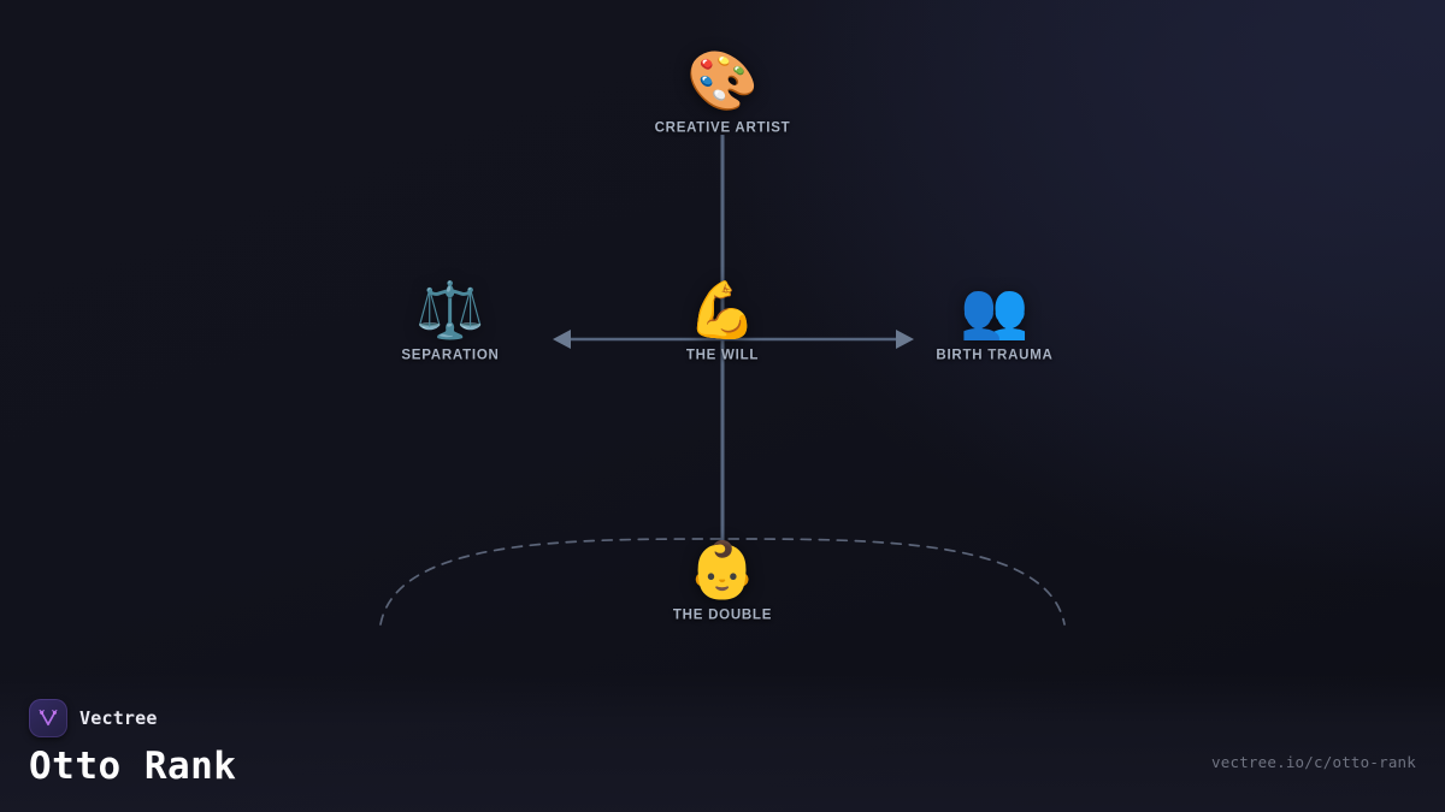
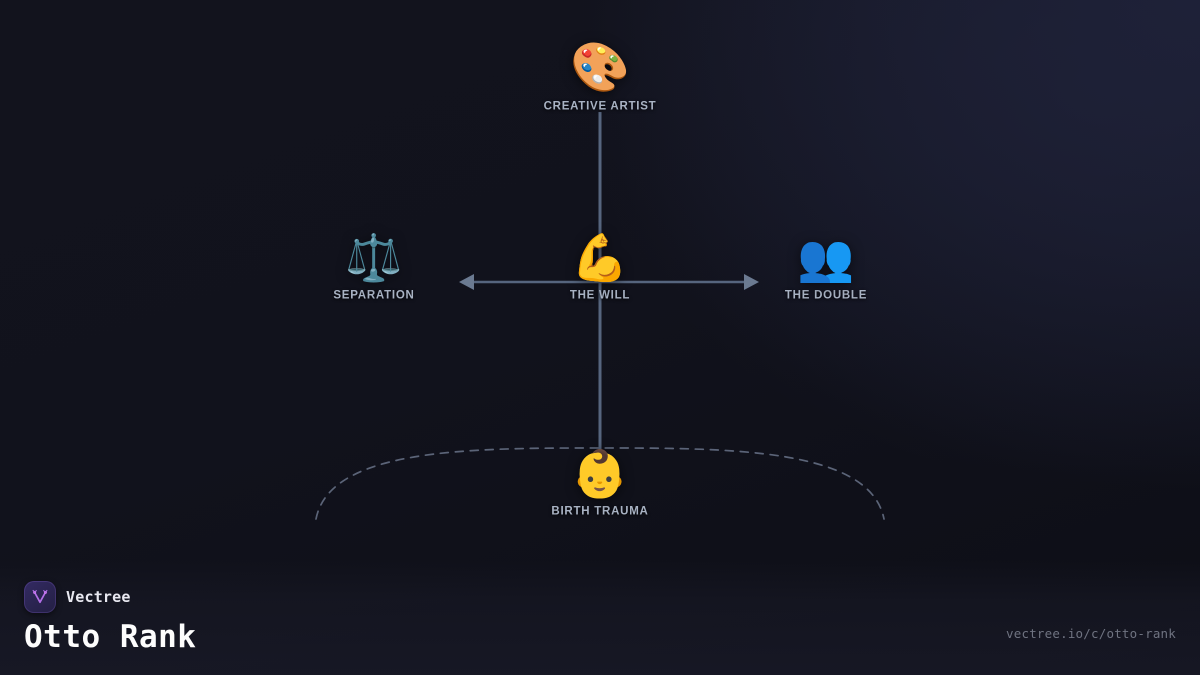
  🎨
  CREATIVE ARTIST
  ⚖️
  SEPARATION
  💪
  THE WILL
  👥
- BIRTH TRAUMA
+ THE DOUBLE
  👶
- THE DOUBLE
+ BIRTH TRAUMA
  Vectree
  Otto Rank
  vectree.io/c/otto-rank
